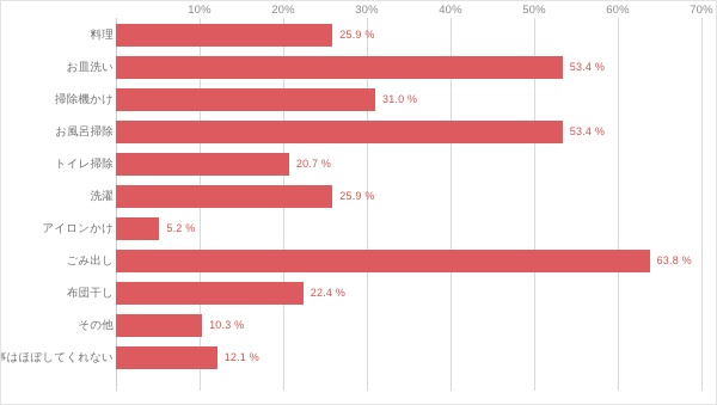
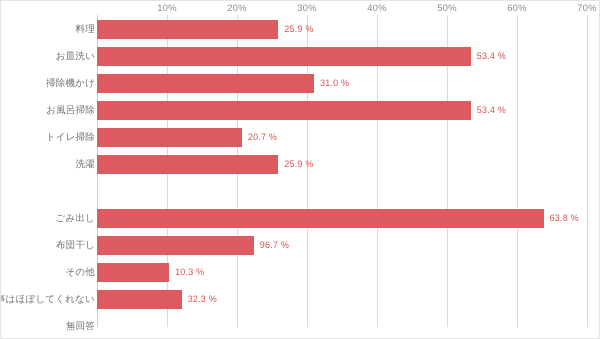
  10%
  20%
  30%
  40%
  50%
  60%
  70%
  料理
  25.9 %
  お皿洗い
  53.4 %
  掃除機かけ
  31.0 %
  お風呂掃除
  53.4 %
  トイレ掃除
  20.7 %
  洗濯
  25.9 %
- アイロンかけ
- 5.2 %
  ごみ出し
  63.8 %
  布団干し
- 22.4 %
+ 96.7 %
  その他
  10.3 %
  事はほぼしてくれない
- 12.1 %
+ 32.3 %
+ 無回答
